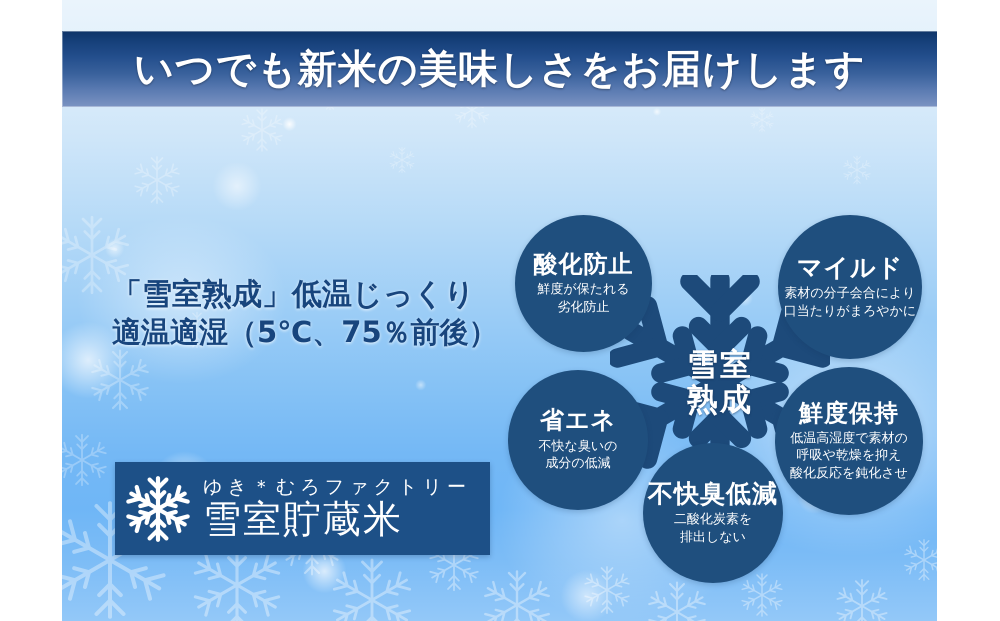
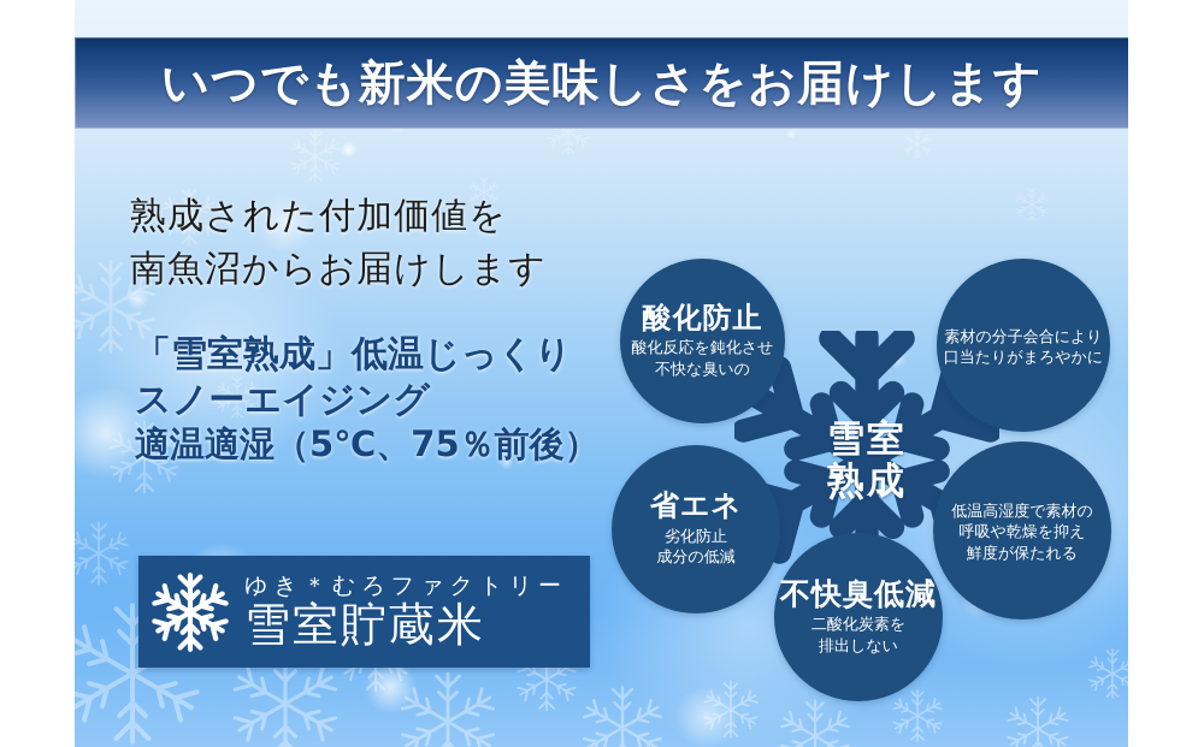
  いつでも新米の美味しさをお届けします
+ 熟成された付加価値を
+ 南魚沼からお届けします
  「雪室熟成」低温じっくり
+ スノーエイジング
  適温適湿（5℃、75％前後）
  ゆき＊むろファクトリー
  雪室貯蔵米
  雪室
  熟成
  酸化防止
- 鮮度が保たれる
+ 酸化反応を鈍化させ
- 劣化防止
+ 不快な臭いの
- マイルド
  素材の分子会合により
  口当たりがまろやかに
  省エネ
- 不快な臭いの
+ 劣化防止
  成分の低減
- 鮮度保持
  低温高湿度で素材の
  呼吸や乾燥を抑え
- 酸化反応を鈍化させ
+ 鮮度が保たれる
  不快臭低減
  二酸化炭素を
  排出しない
